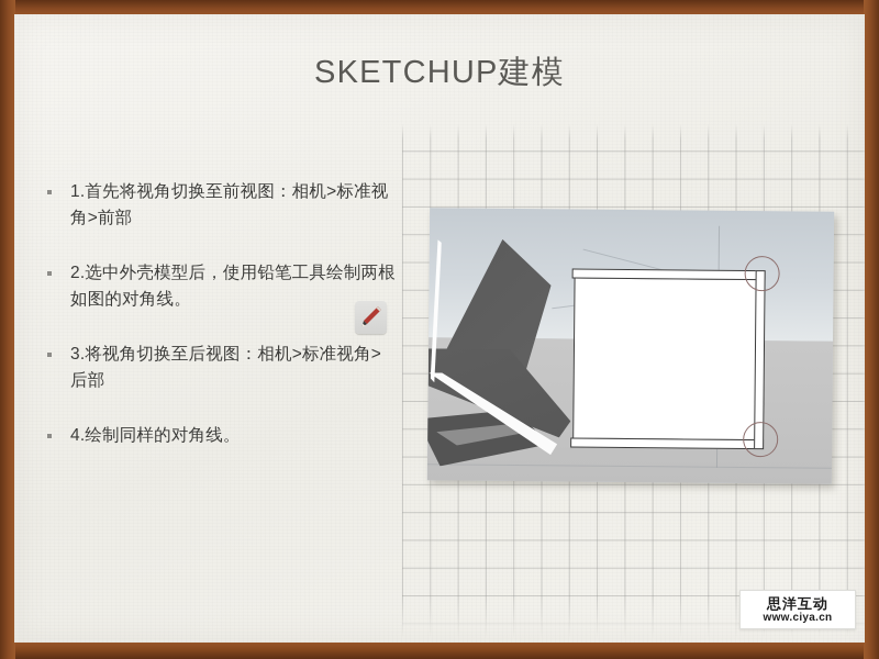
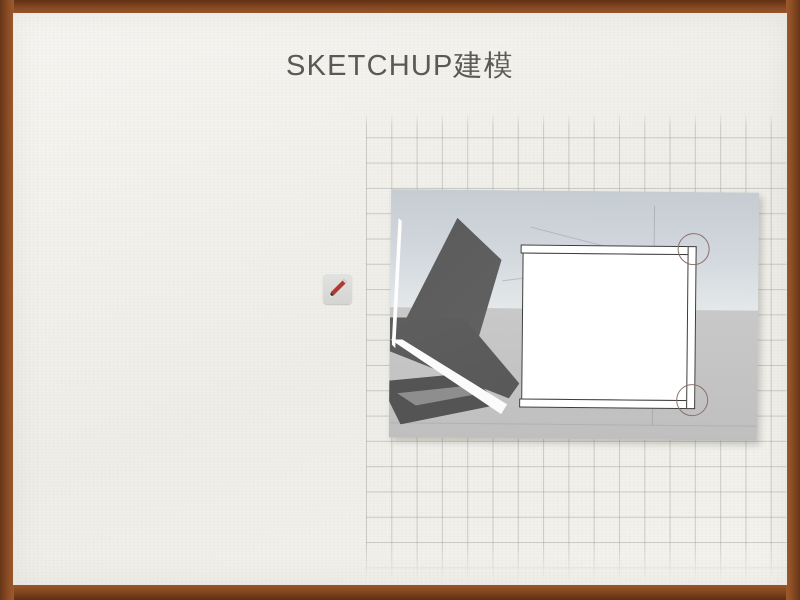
  SKETCHUP建模
- 1.首先将视角切换至前视图：相机>标准视角>前部
- 2.选中外壳模型后，使用铅笔工具绘制两根如图的对角线。
- 3.将视角切换至后视图：相机>标准视角>后部
- 4.绘制同样的对角线。
- 思洋互动
- www.ciya.cn
